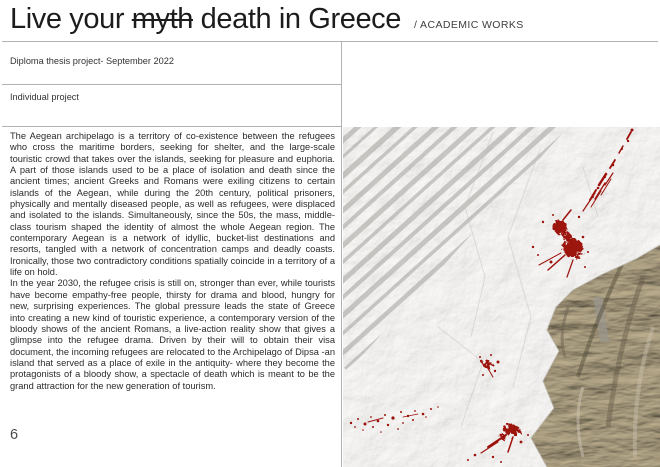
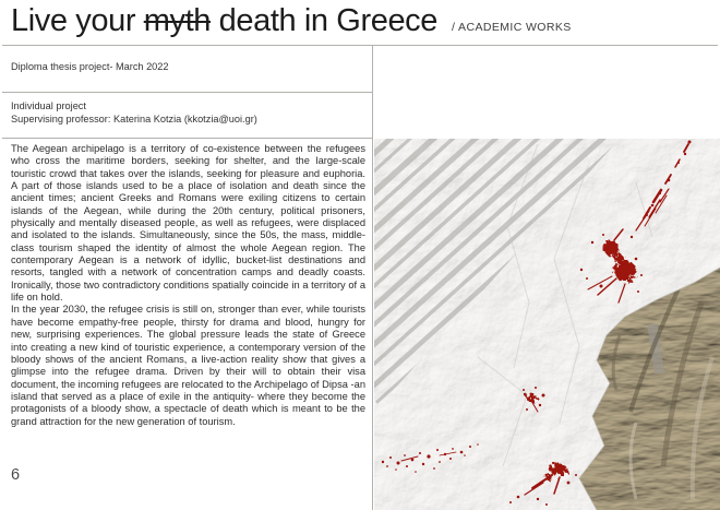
  Live your myth death in Greece
  / ACADEMIC WORKS
- Diploma thesis project- September 2022
+ Diploma thesis project- March 2022
  Individual project
+ Supervising professor: Katerina Kotzia (kkotzia@uoi.gr)
  The Aegean archipelago is a territory of co-existence between the refugees who cross the maritime borders, seeking for shelter, and the large-scale touristic crowd that takes over the islands, seeking for pleasure and euphoria. A part of those islands used to be a place of isolation and death since the ancient times; ancient Greeks and Romans were exiling citizens to certain islands of the Aegean, while during the 20th century, political prisoners, physically and mentally diseased people, as well as refugees, were displaced and isolated to the islands. Simultaneously, since the 50s, the mass, middle-class tourism shaped the identity of almost the whole Aegean region. The contemporary Aegean is a network of idyllic, bucket-list destinations and resorts, tangled with a network of concentration camps and deadly coasts. Ironically, those two contradictory conditions spatially coincide in a territory of a life on hold.
  In the year 2030, the refugee crisis is still on, stronger than ever, while tourists have become empathy-free people, thirsty for drama and blood, hungry for new, surprising experiences. The global pressure leads the state of Greece into creating a new kind of touristic experience, a contemporary version of the bloody shows of the ancient Romans, a live-action reality show that gives a glimpse into the refugee drama. Driven by their will to obtain their visa document, the incoming refugees are relocated to the Archipelago of Dipsa -an island that served as a place of exile in the antiquity- where they become the protagonists of a bloody show, a spectacle of death which is meant to be the grand attraction for the new generation of tourism.
  6
